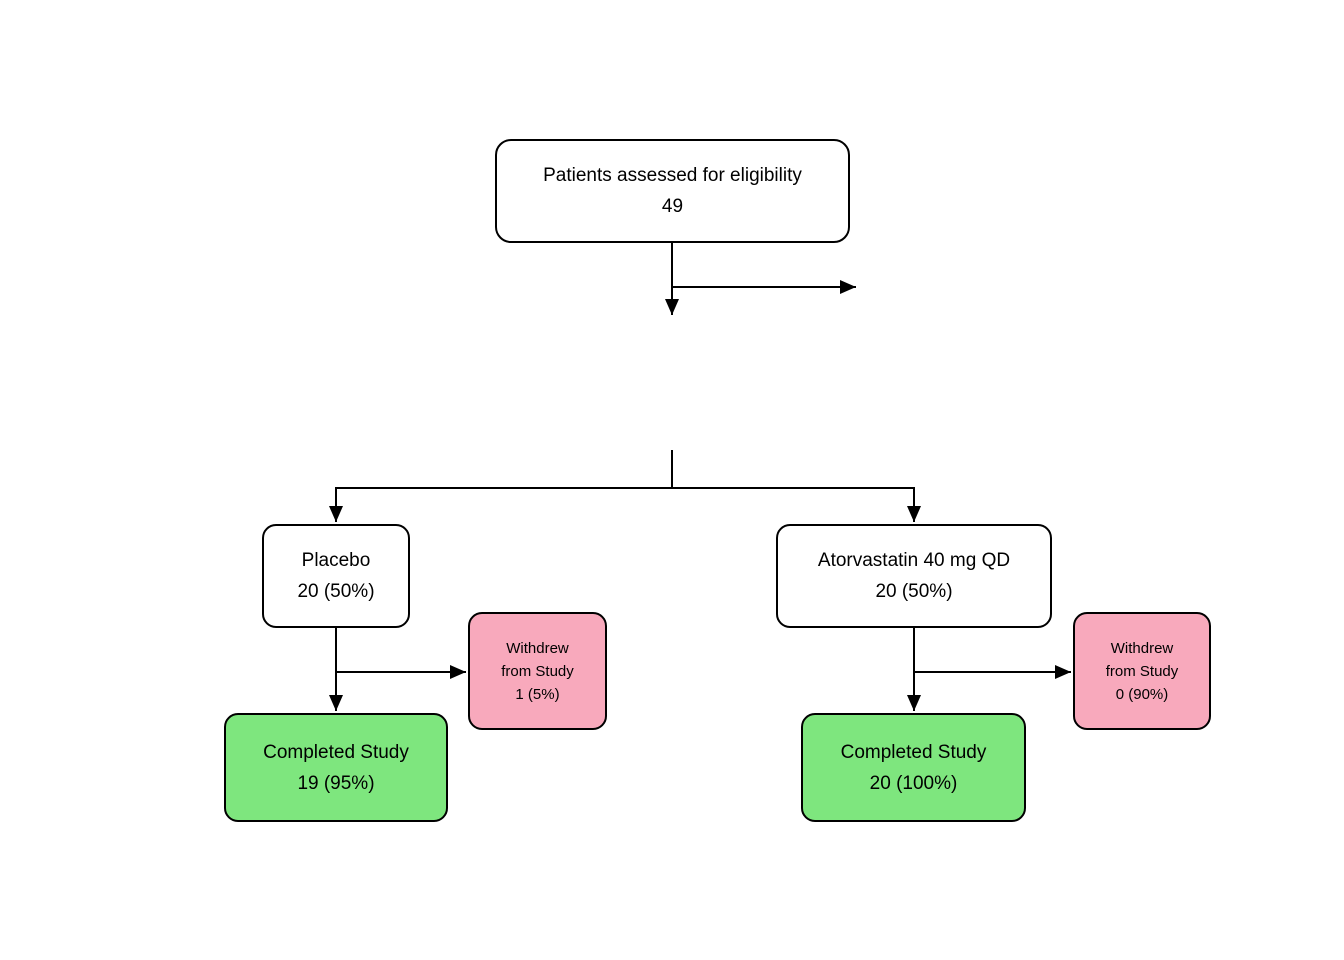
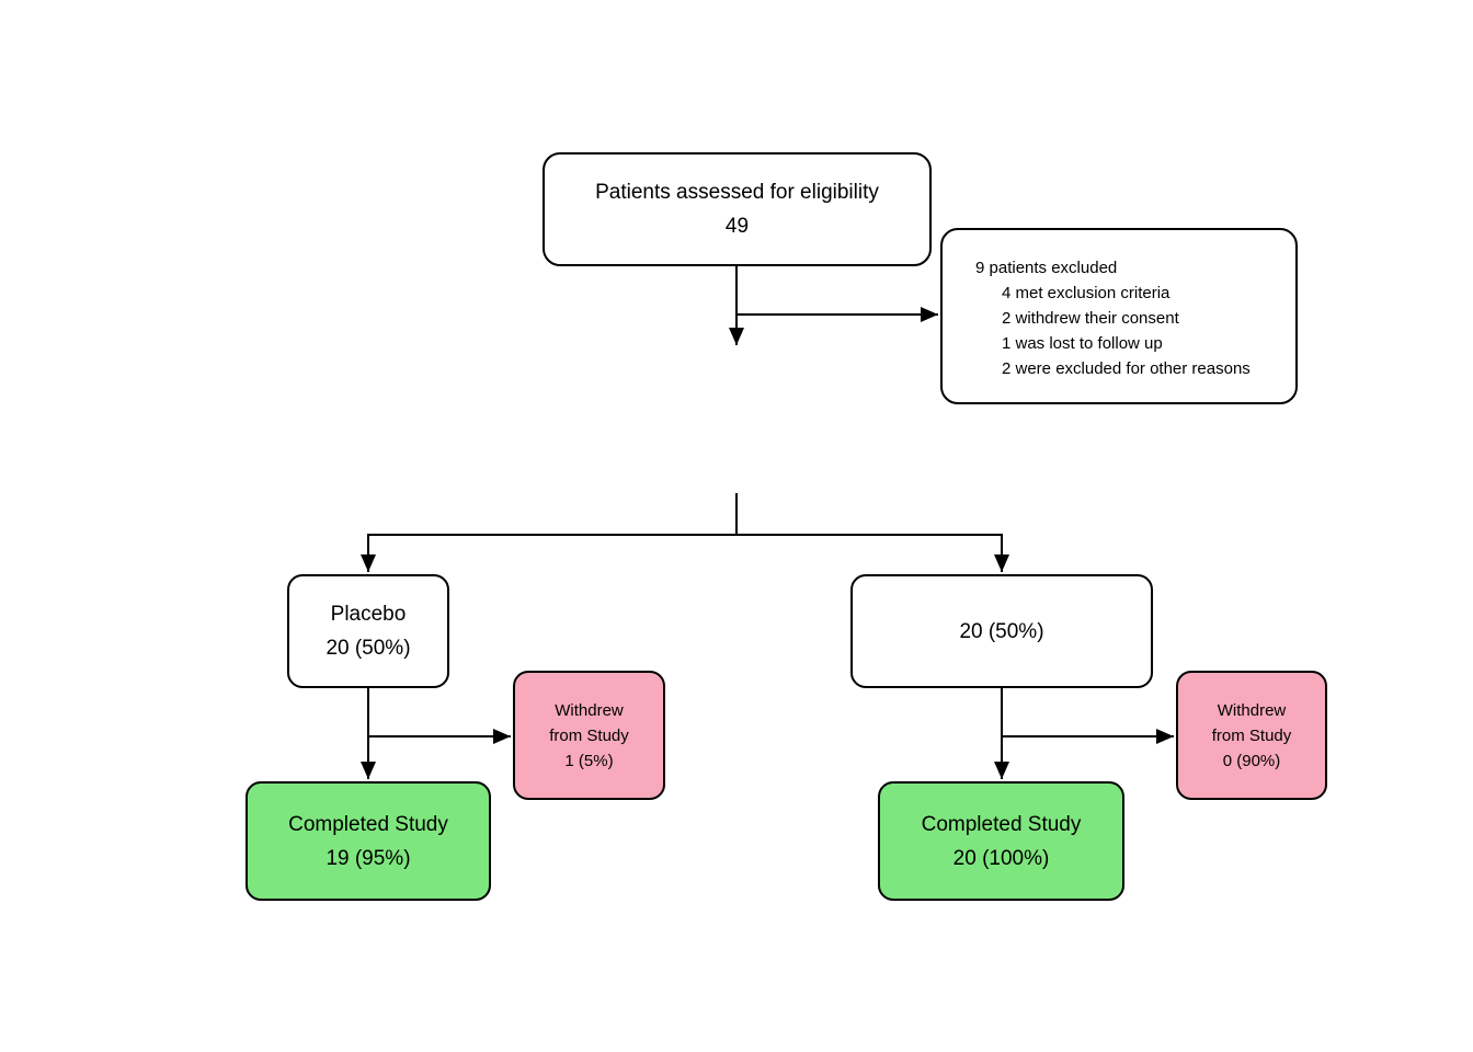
  Patients assessed for eligibility
  49
+ 9 patients excluded
+ 4 met exclusion criteria
+ 2 withdrew their consent
+ 1 was lost to follow up
+ 2 were excluded for other reasons
  Placebo
  20 (50%)
- Atorvastatin 40 mg QD
  20 (50%)
  Withdrew
  from Study
  1 (5%)
  Completed Study
  19 (95%)
  Withdrew
  from Study
  0 (90%)
  Completed Study
  20 (100%)
